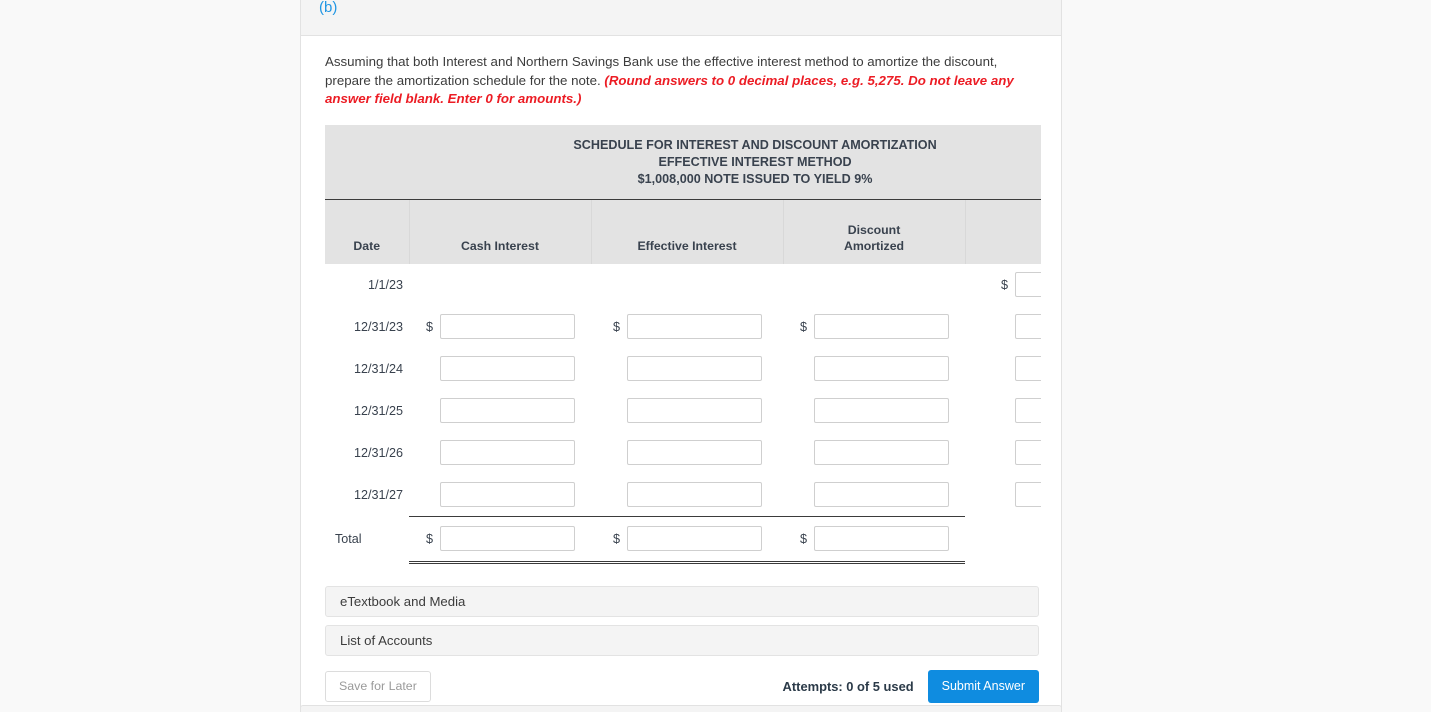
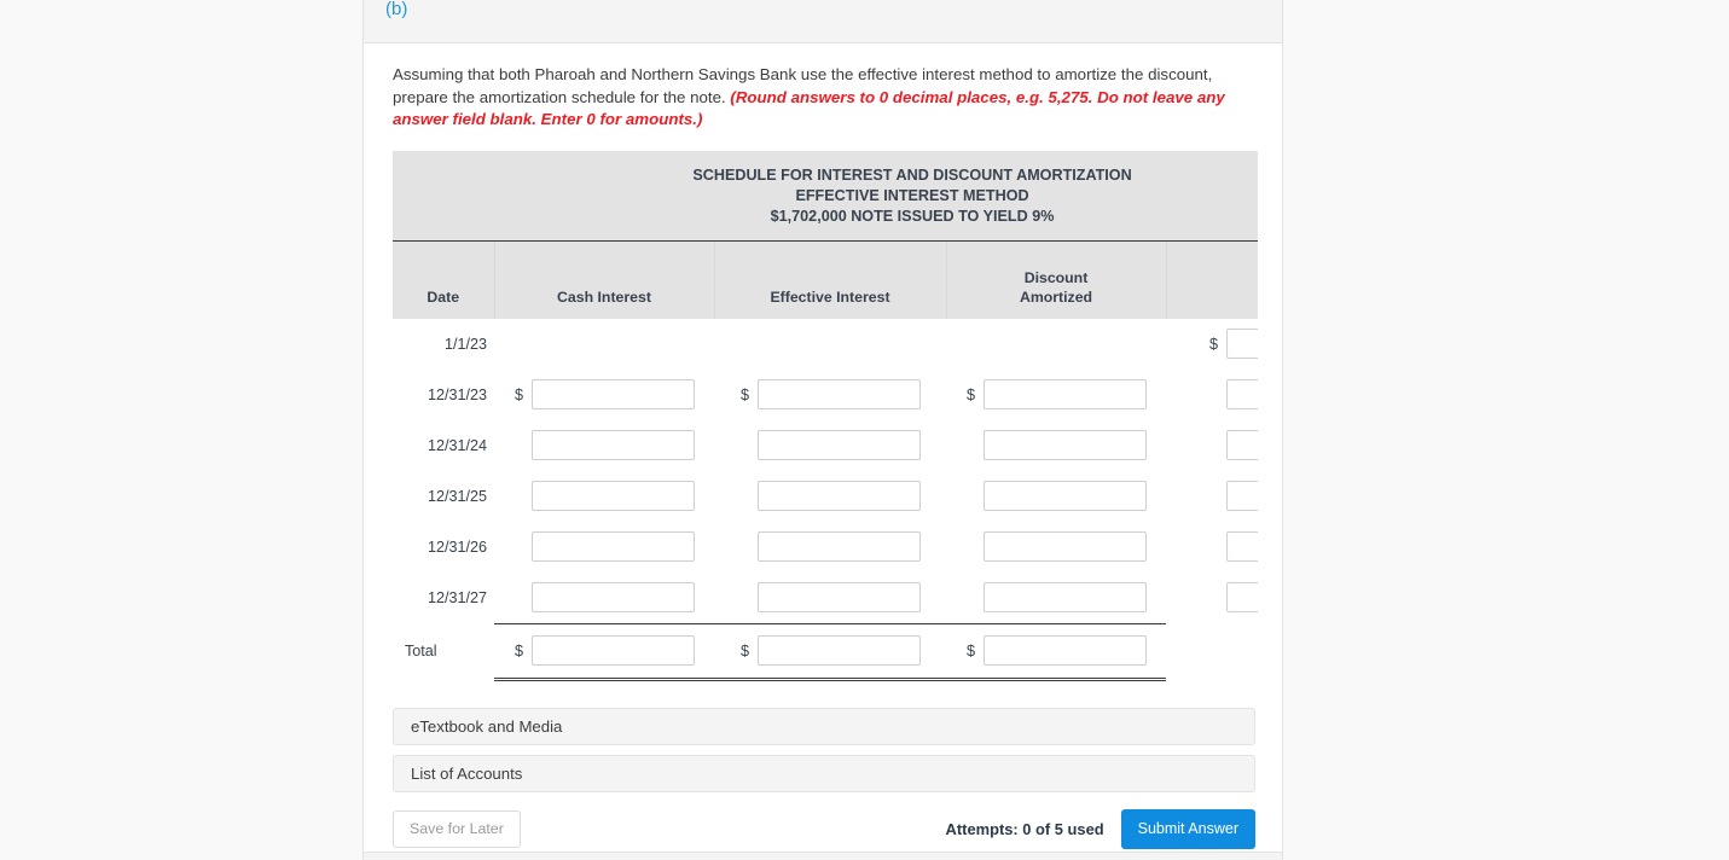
  (b)
- Assuming that both Interest and Northern Savings Bank use the effective interest method to amortize the discount, prepare the amortization schedule for the note. (Round answers to 0 decimal places, e.g. 5,275. Do not leave any answer field blank. Enter 0 for amounts.)
+ Assuming that both Pharoah and Northern Savings Bank use the effective interest method to amortize the discount, prepare the amortization schedule for the note. (Round answers to 0 decimal places, e.g. 5,275. Do not leave any answer field blank. Enter 0 for amounts.)
- SCHEDULE FOR INTEREST AND DISCOUNT AMORTIZATION EFFECTIVE INTEREST METHOD $1,008,000 NOTE ISSUED TO YIELD 9%
+ SCHEDULE FOR INTEREST AND DISCOUNT AMORTIZATION EFFECTIVE INTEREST METHOD $1,702,000 NOTE ISSUED TO YIELD 9%
  Date	Cash Interest	Effective Interest	Discount Amortized
  1/1/23				$
  12/31/23	$	$	$
  12/31/24
  12/31/25
  12/31/26
  12/31/27
  Total	$	$	$
  eTextbook and Media
  List of Accounts
  Save for Later
  Attempts: 0 of 5 used
  Submit Answer
